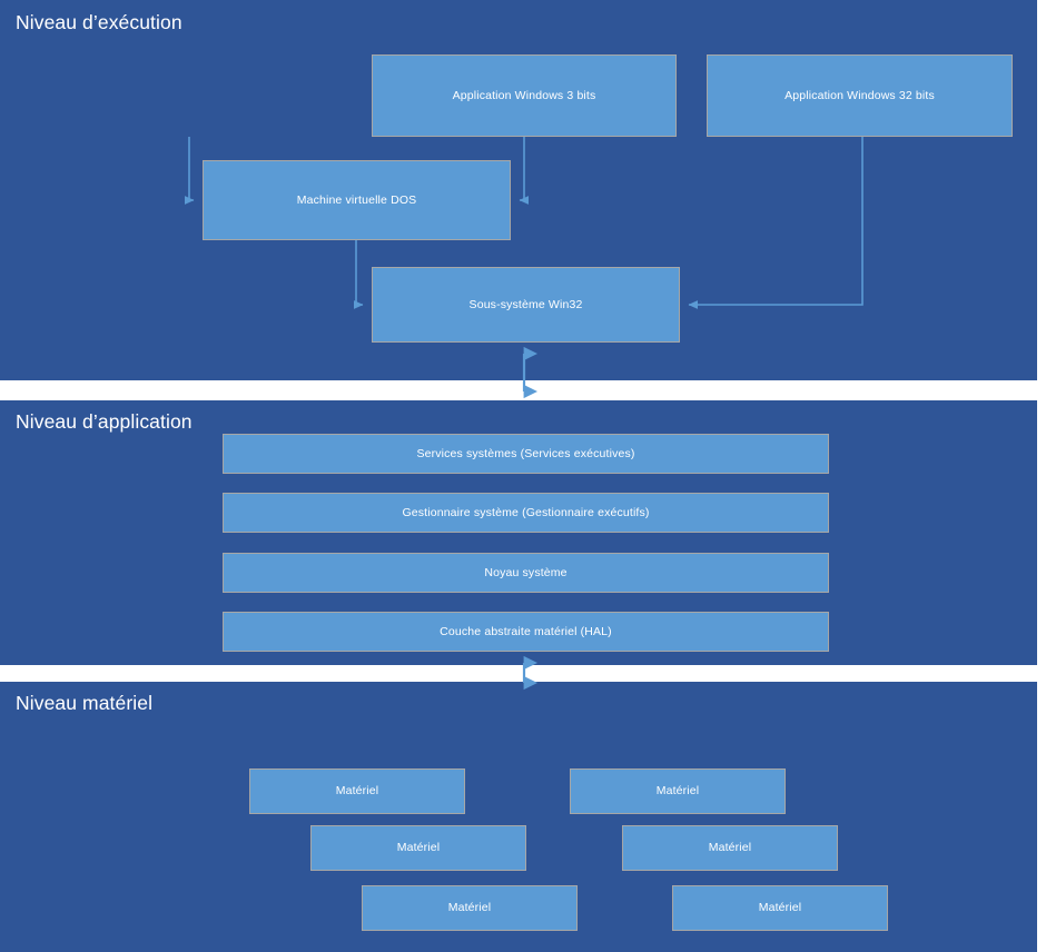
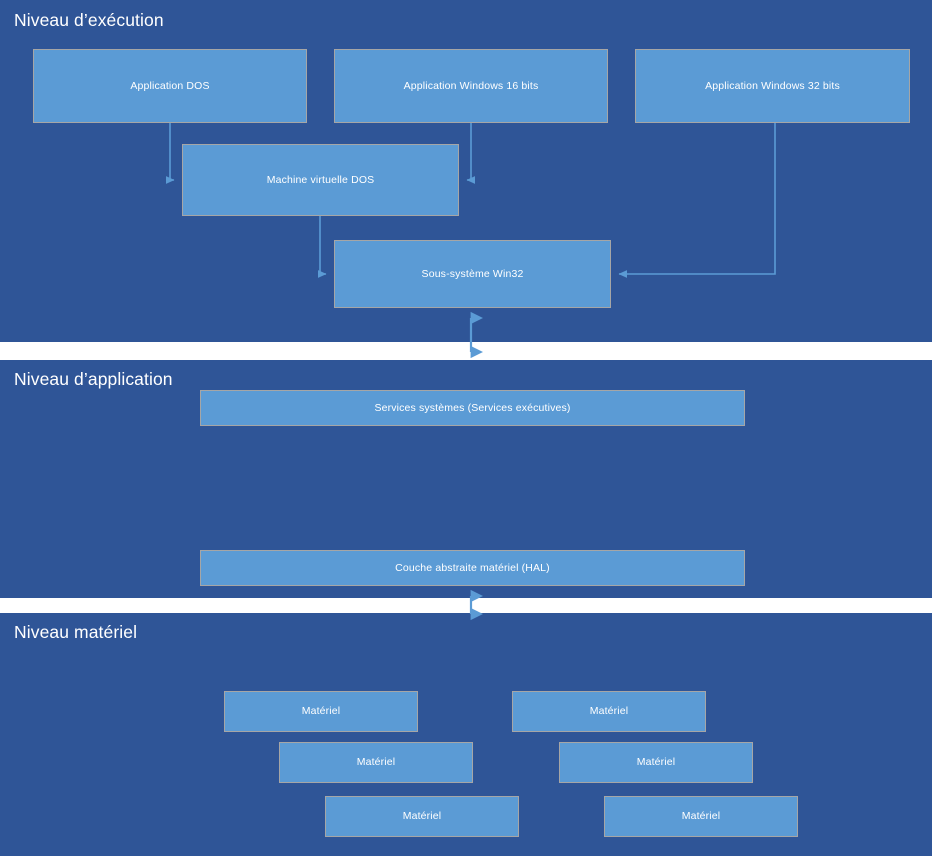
  Niveau d’exécution
+ Application DOS
- Application Windows 3 bits
+ Application Windows 16 bits
  Application Windows 32 bits
  Machine virtuelle DOS
  Sous-système Win32
  Niveau d’application
  Services systèmes (Services exécutives)
- Gestionnaire système (Gestionnaire exécutifs)
- Noyau système
  Couche abstraite matériel (HAL)
  Niveau matériel
  Matériel
  Matériel
  Matériel
  Matériel
  Matériel
  Matériel
